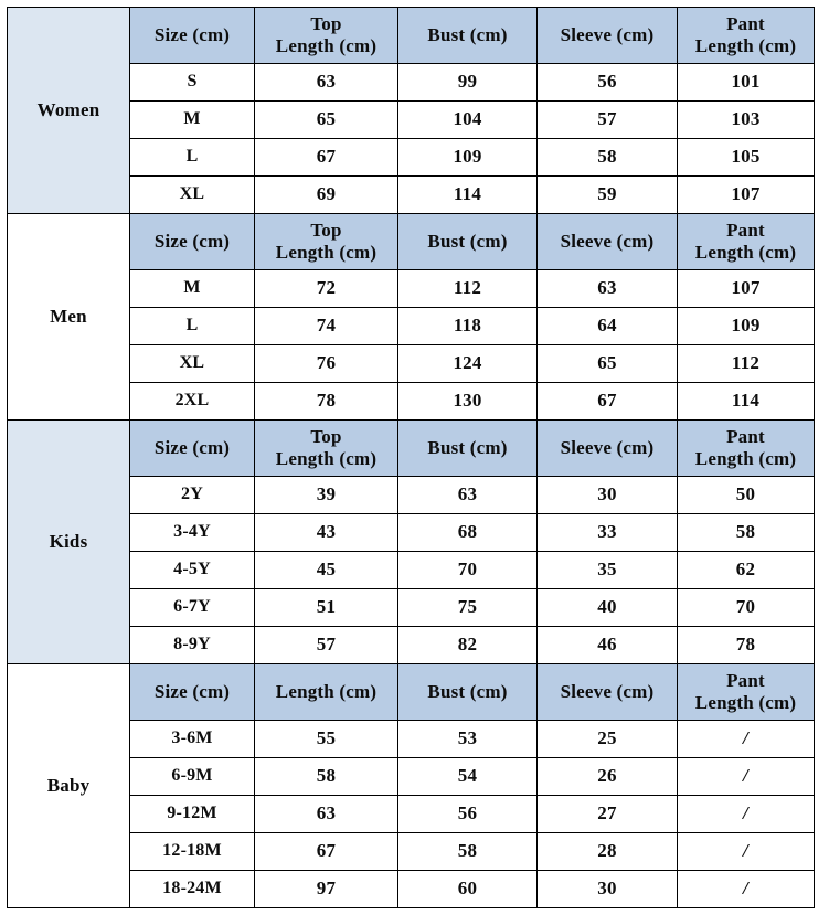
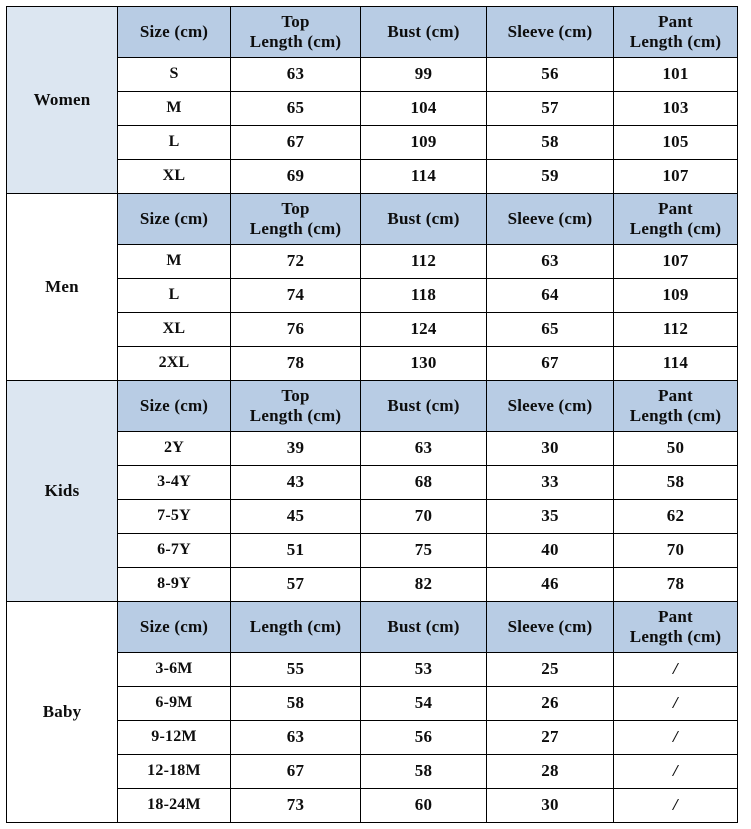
  Women	Size (cm)	TopLength (cm)	Bust (cm)	Sleeve (cm)	PantLength (cm)
  S	63	99	56	101
  M	65	104	57	103
  L	67	109	58	105
  XL	69	114	59	107
  Men	Size (cm)	TopLength (cm)	Bust (cm)	Sleeve (cm)	PantLength (cm)
  M	72	112	63	107
  L	74	118	64	109
  XL	76	124	65	112
  2XL	78	130	67	114
  Kids	Size (cm)	TopLength (cm)	Bust (cm)	Sleeve (cm)	PantLength (cm)
  2Y	39	63	30	50
  3-4Y	43	68	33	58
- 4-5Y	45	70	35	62
+ 7-5Y	45	70	35	62
  6-7Y	51	75	40	70
  8-9Y	57	82	46	78
  Baby	Size (cm)	Length (cm)	Bust (cm)	Sleeve (cm)	PantLength (cm)
  3-6M	55	53	25	/
  6-9M	58	54	26	/
  9-12M	63	56	27	/
  12-18M	67	58	28	/
- 18-24M	97	60	30	/
+ 18-24M	73	60	30	/
